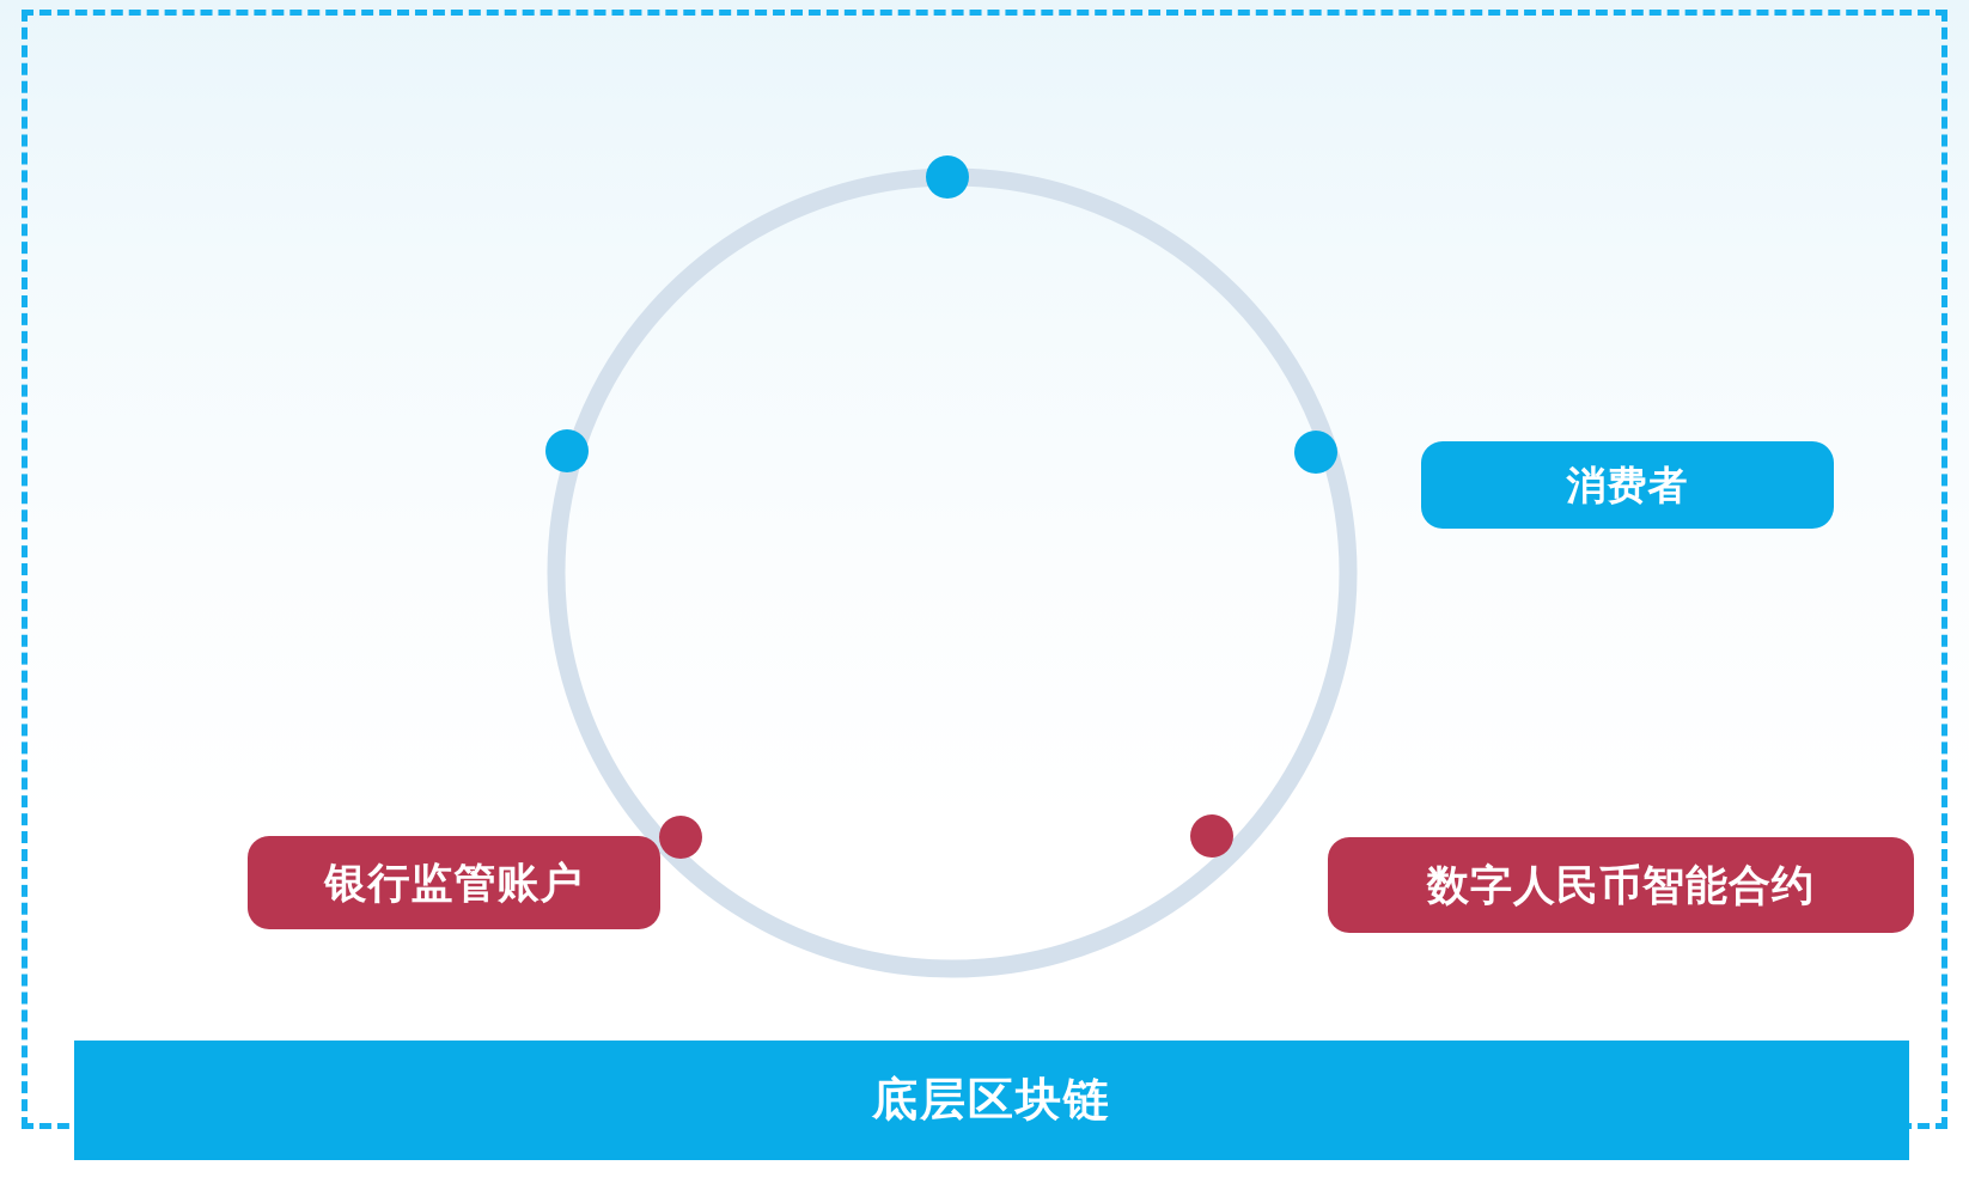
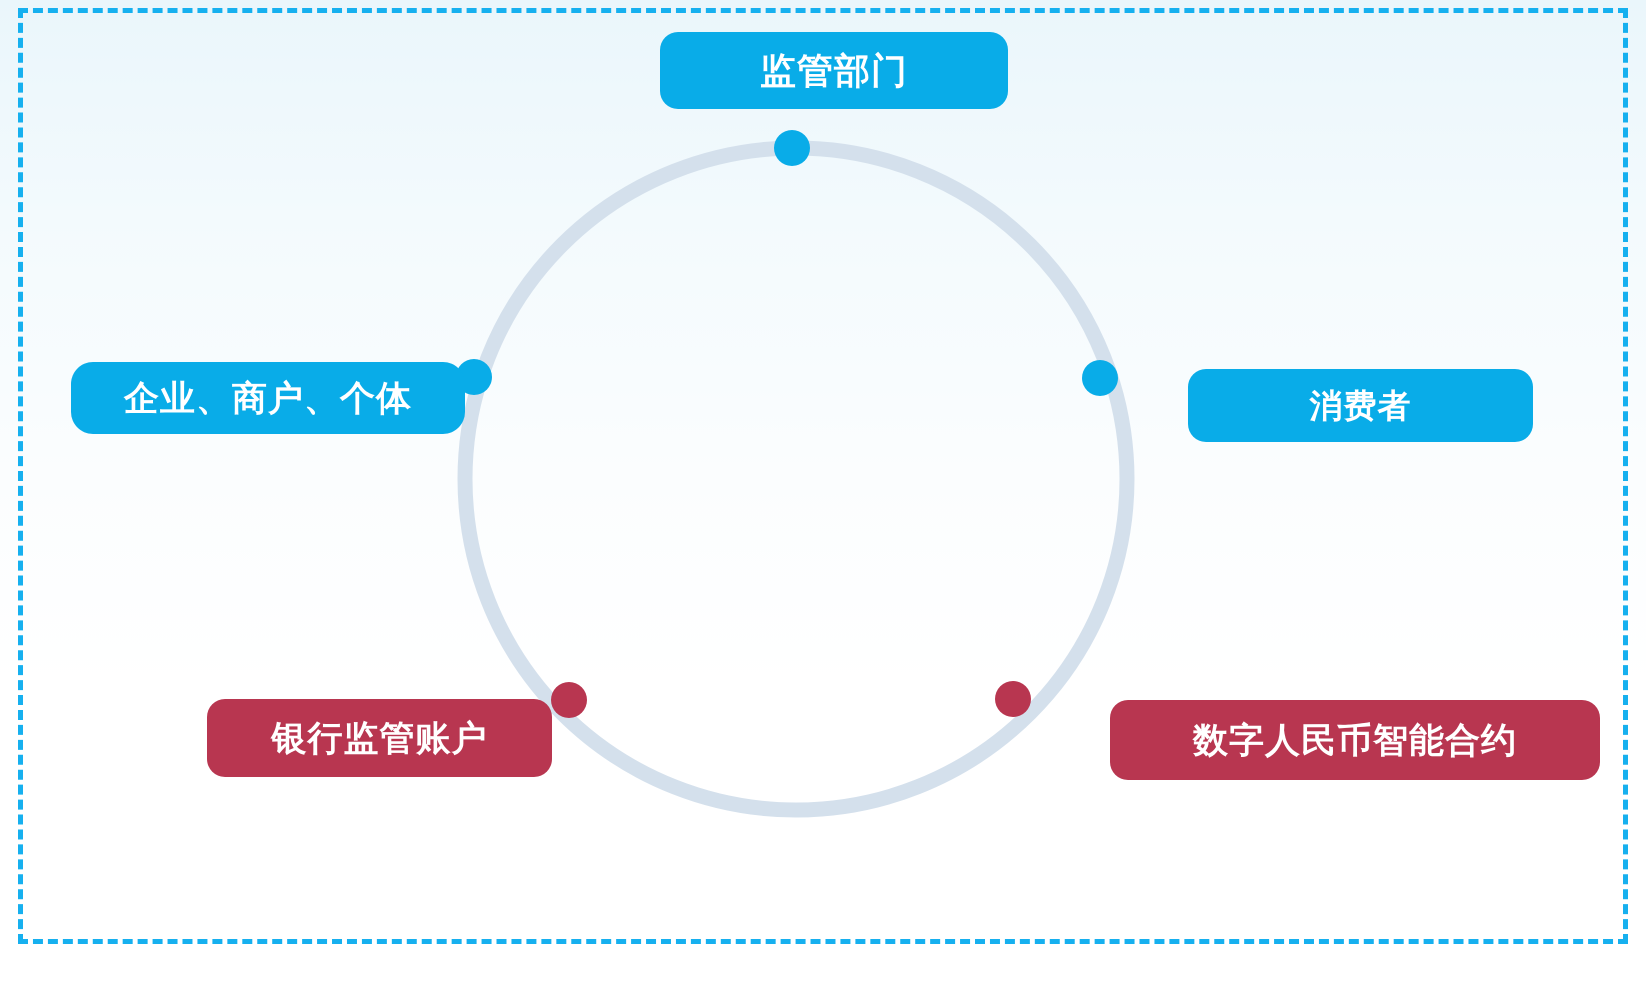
+ 监管部门
+ 企业、商户、个体
  消费者
  银行监管账户
  数字人民币智能合约
- 底层区块链
